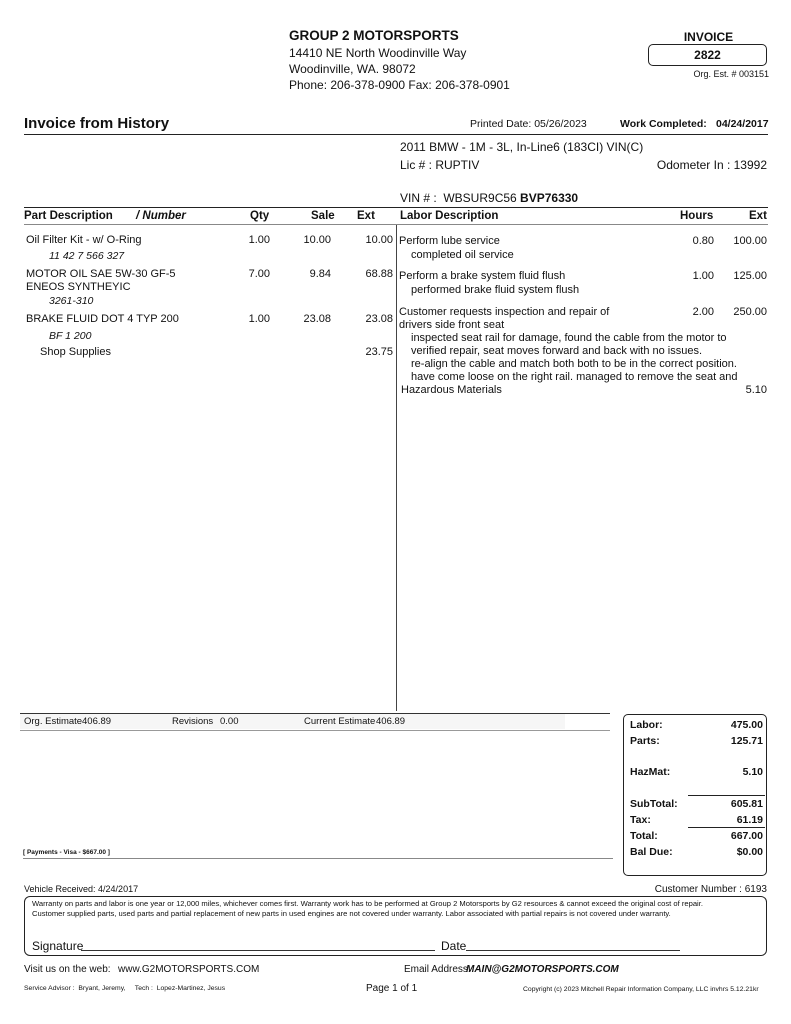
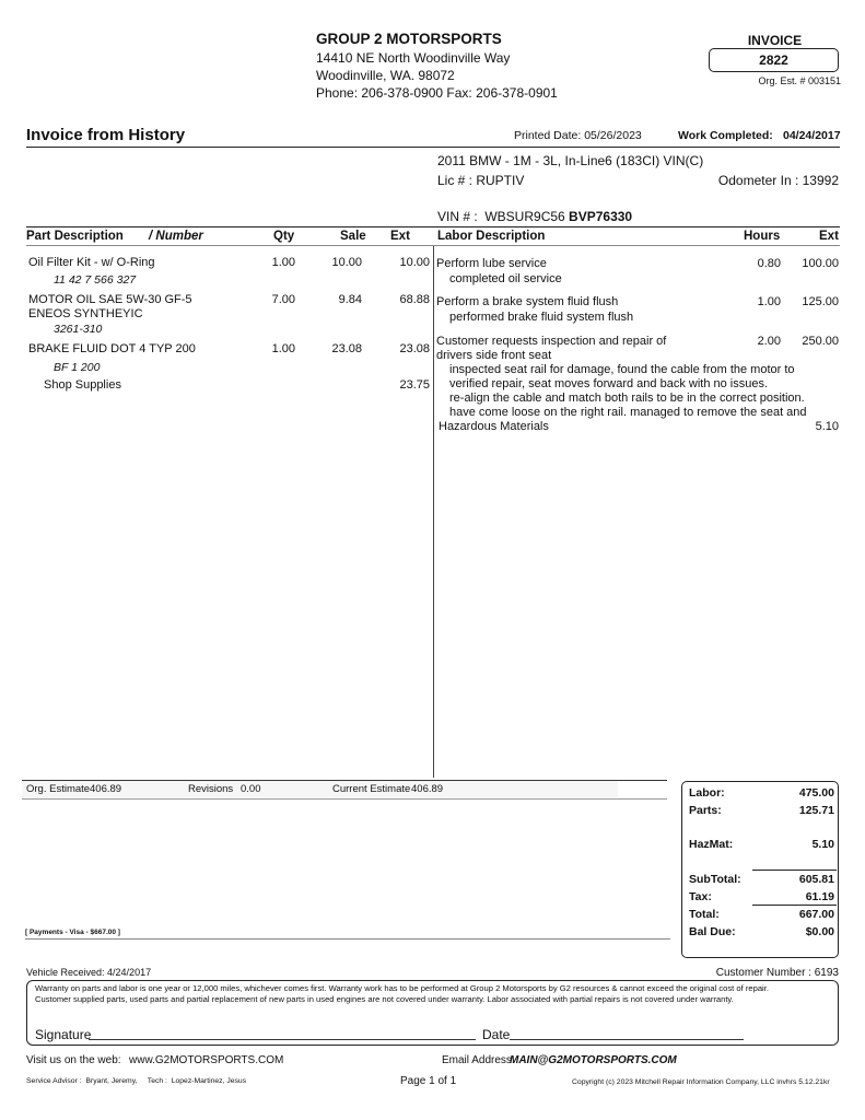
  GROUP 2 MOTORSPORTS
  14410 NE North Woodinville Way
  Woodinville, WA. 98072
  Phone: 206-378-0900 Fax: 206-378-0901
  INVOICE
  2822
  Org. Est. # 003151
  Invoice from History
  Printed Date: 05/26/2023
  Work Completed:
  04/24/2017
  2011 BMW - 1M - 3L, In-Line6 (183CI) VIN(C)
  Lic # : RUPTIV
  Odometer In : 13992
  VIN # : WBSUR9C56 BVP76330
  Part Description
  / Number
  Qty
  Sale
  Ext
  Labor Description
  Hours
  Ext
  Oil Filter Kit - w/ O-Ring
  11 42 7 566 327
  1.00
  10.00
  10.00
  MOTOR OIL SAE 5W-30 GF-5
  ENEOS SYNTHEYIC
  3261-310
  7.00
  9.84
  68.88
  BRAKE FLUID DOT 4 TYP 200
  BF 1 200
  1.00
  23.08
  23.08
  Shop Supplies
  23.75
  Perform lube service
  completed oil service
  0.80
  100.00
  Perform a brake system fluid flush
  performed brake fluid system flush
  1.00
  125.00
  Customer requests inspection and repair of
  drivers side front seat
  inspected seat rail for damage, found the cable from the motor to
  verified repair, seat moves forward and back with no issues.
- re-align the cable and match both both to be in the correct position.
+ re-align the cable and match both rails to be in the correct position.
  have come loose on the right rail. managed to remove the seat and
  2.00
  250.00
  Hazardous Materials
  5.10
  Org. Estimate
  406.89
  Revisions
  0.00
  Current Estimate
  406.89
  Labor:
  475.00
  Parts:
  125.71
  HazMat:
  5.10
  SubTotal:
  605.81
  Tax:
  61.19
  Total:
  667.00
  Bal Due:
  $0.00
  Vehicle Received: 4/24/2017
  Customer Number : 6193
  Warranty on parts and labor is one year or 12,000 miles, whichever comes first. Warranty work has to be performed at Group 2 Motorsports by G2 resources & cannot exceed the original cost of repair. Customer supplied parts, used parts and partial replacement of new parts in used engines are not covered under warranty. Labor associated with partial repairs is not covered under warranty.
  Signature
  Date
  Visit us on the web:
  www.G2MOTORSPORTS.COM
  Email Address:
  MAIN@G2MOTORSPORTS.COM
  Page 1 of 1
